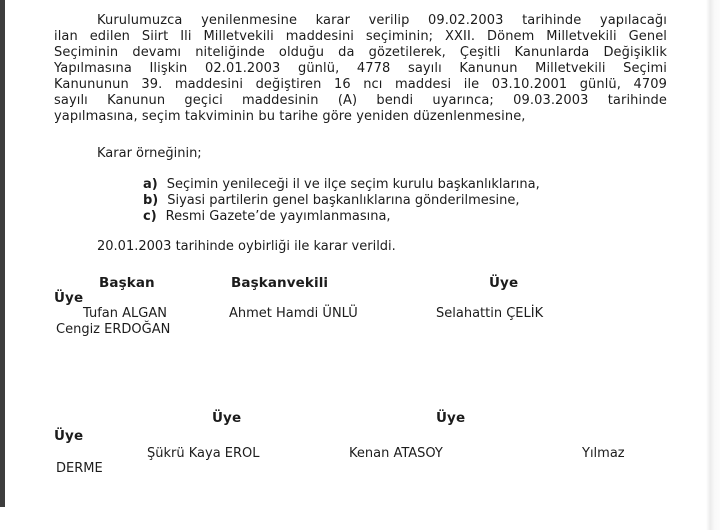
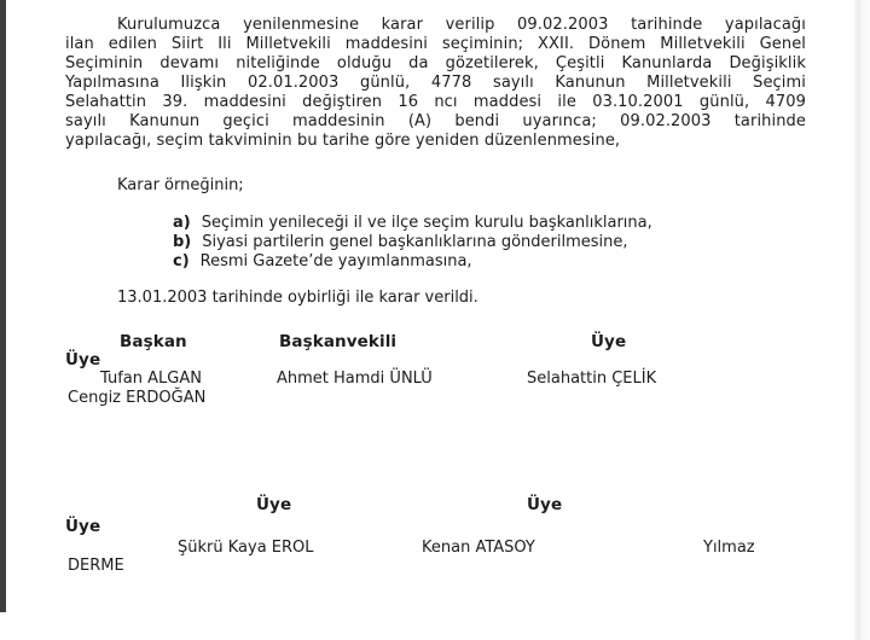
  Kurulumuzca yenilenmesine karar verilip 09.02.2003 tarihinde yapılacağı
  ilan edilen Siirt İli Milletvekili maddesini seçiminin; XXII. Dönem Milletvekili Genel
  Seçiminin devamı niteliğinde olduğu da gözetilerek, Çeşitli Kanunlarda Değişiklik
  Yapılmasına İlişkin 02.01.2003 günlü, 4778 sayılı Kanunun Milletvekili Seçimi
- Kanununun 39. maddesini değiştiren 16 ncı maddesi ile 03.10.2001 günlü, 4709
+ Selahattin 39. maddesini değiştiren 16 ncı maddesi ile 03.10.2001 günlü, 4709
- sayılı Kanunun geçici maddesinin (A) bendi uyarınca; 09.03.2003 tarihinde
+ sayılı Kanunun geçici maddesinin (A) bendi uyarınca; 09.02.2003 tarihinde
- yapılmasına, seçim takviminin bu tarihe göre yeniden düzenlenmesine,
+ yapılacağı, seçim takviminin bu tarihe göre yeniden düzenlenmesine,
  Karar örneğinin;
  a) Seçimin yenileceği il ve ilçe seçim kurulu başkanlıklarına,
  b) Siyasi partilerin genel başkanlıklarına gönderilmesine,
  c) Resmi Gazete’de yayımlanmasına,
- 20.01.2003 tarihinde oybirliği ile karar verildi.
+ 13.01.2003 tarihinde oybirliği ile karar verildi.
  Başkan
  Başkanvekili
  Üye
  Üye
  Tufan ALGAN
  Ahmet Hamdi ÜNLÜ
  Selahattin ÇELİK
  Cengiz ERDOĞAN
  Üye
  Üye
  Üye
  Şükrü Kaya EROL
  Kenan ATASOY
  Yılmaz
  DERME
